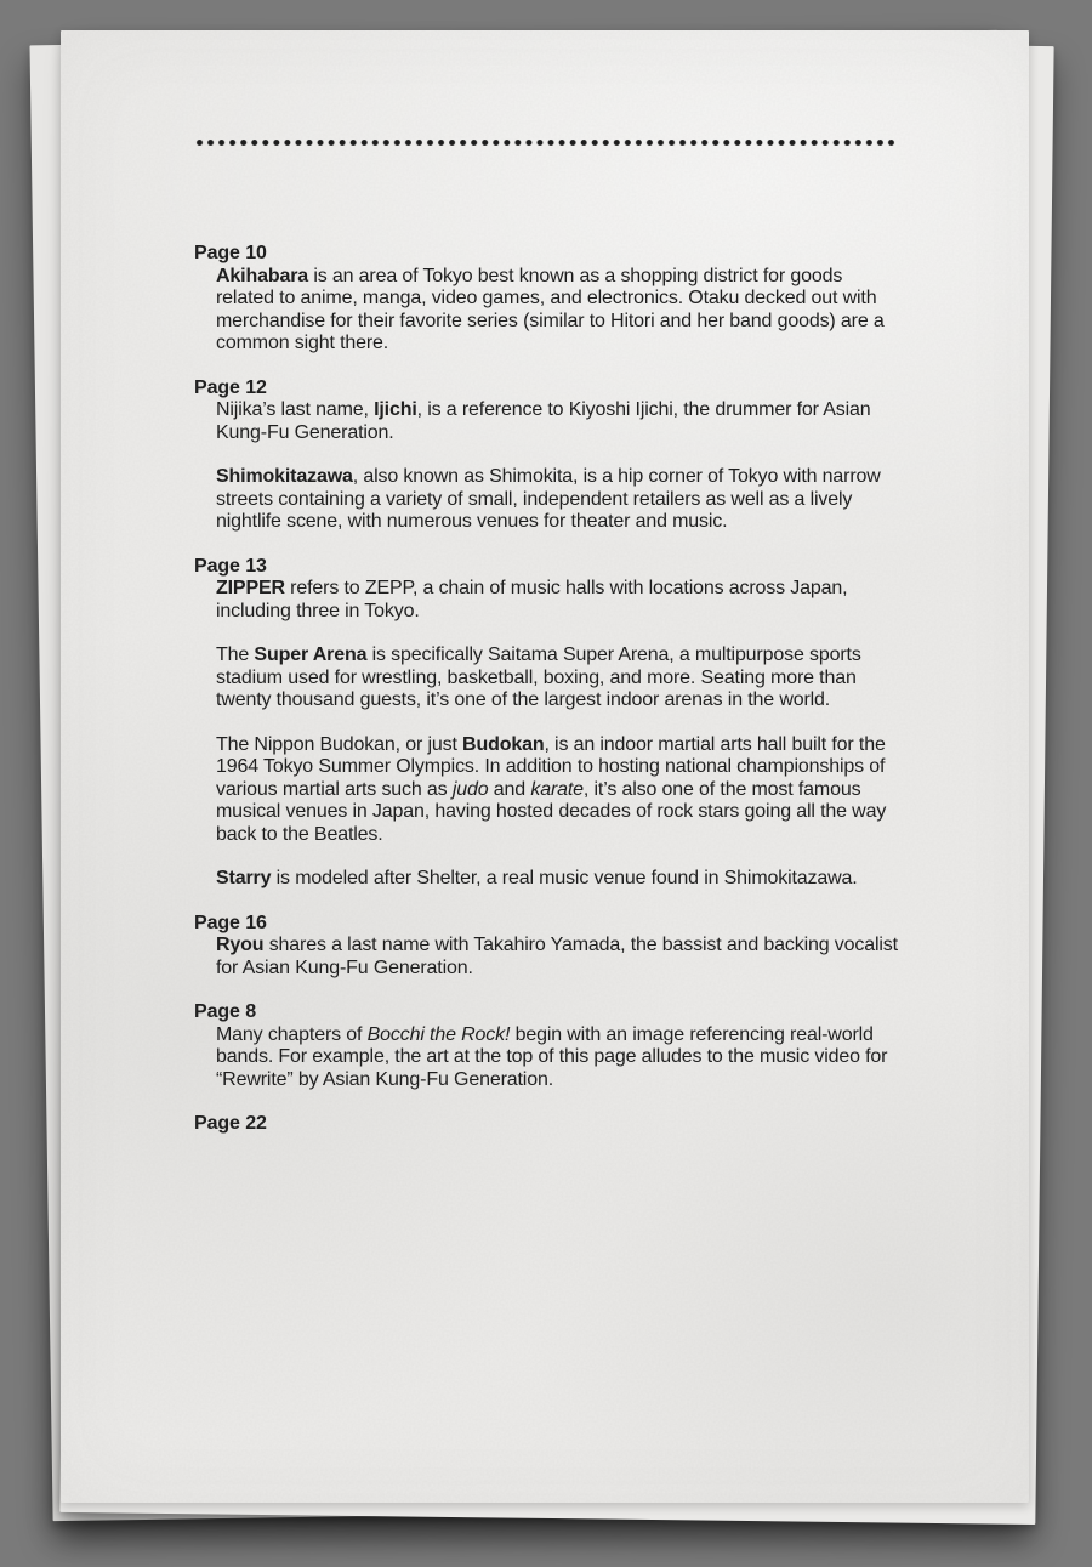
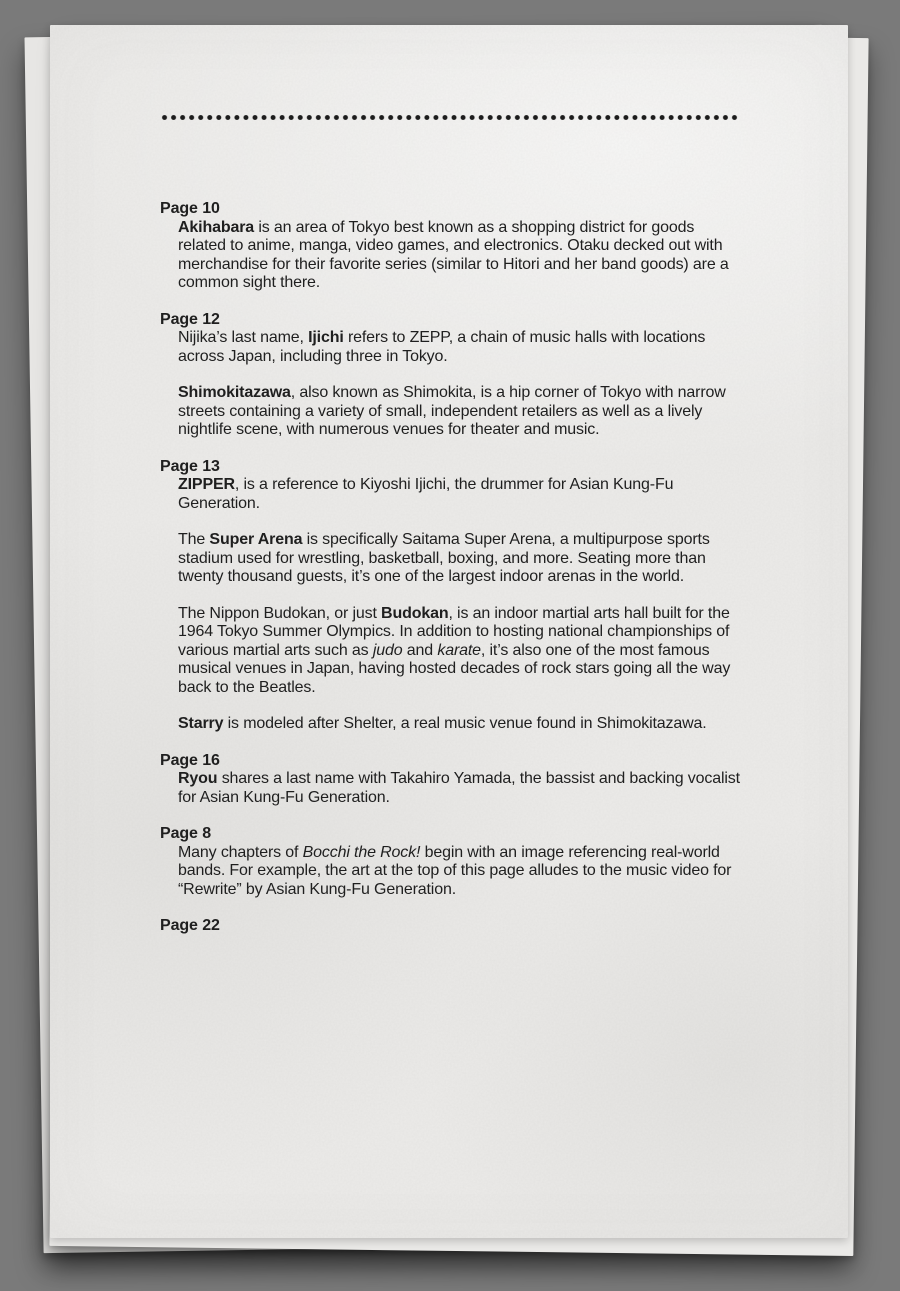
  Page 10
  Akihabara is an area of Tokyo best known as a shopping district for goods related to anime, manga, video games, and electronics. Otaku decked out with merchandise for their favorite series (similar to Hitori and her band goods) are a common sight there.
  Page 12
- Nijika’s last name, Ijichi, is a reference to Kiyoshi Ijichi, the drummer for Asian Kung-Fu Generation.
+ Nijika’s last name, Ijichi refers to ZEPP, a chain of music halls with locations across Japan, including three in Tokyo.
  Shimokitazawa, also known as Shimokita, is a hip corner of Tokyo with narrow streets containing a variety of small, independent retailers as well as a lively nightlife scene, with numerous venues for theater and music.
  Page 13
- ZIPPER refers to ZEPP, a chain of music halls with locations across Japan, including three in Tokyo.
+ ZIPPER, is a reference to Kiyoshi Ijichi, the drummer for Asian Kung-Fu Generation.
  The Super Arena is specifically Saitama Super Arena, a multipurpose sports stadium used for wrestling, basketball, boxing, and more. Seating more than twenty thousand guests, it’s one of the largest indoor arenas in the world.
  The Nippon Budokan, or just Budokan, is an indoor martial arts hall built for the 1964 Tokyo Summer Olympics. In addition to hosting national championships of various martial arts such as judo and karate, it’s also one of the most famous musical venues in Japan, having hosted decades of rock stars going all the way back to the Beatles.
  Starry is modeled after Shelter, a real music venue found in Shimokitazawa.
  Page 16
  Ryou shares a last name with Takahiro Yamada, the bassist and backing vocalist for Asian Kung-Fu Generation.
  Page 8
  Many chapters of Bocchi the Rock! begin with an image referencing real-world bands. For example, the art at the top of this page alludes to the music video for “Rewrite” by Asian Kung-Fu Generation.
  Page 22
